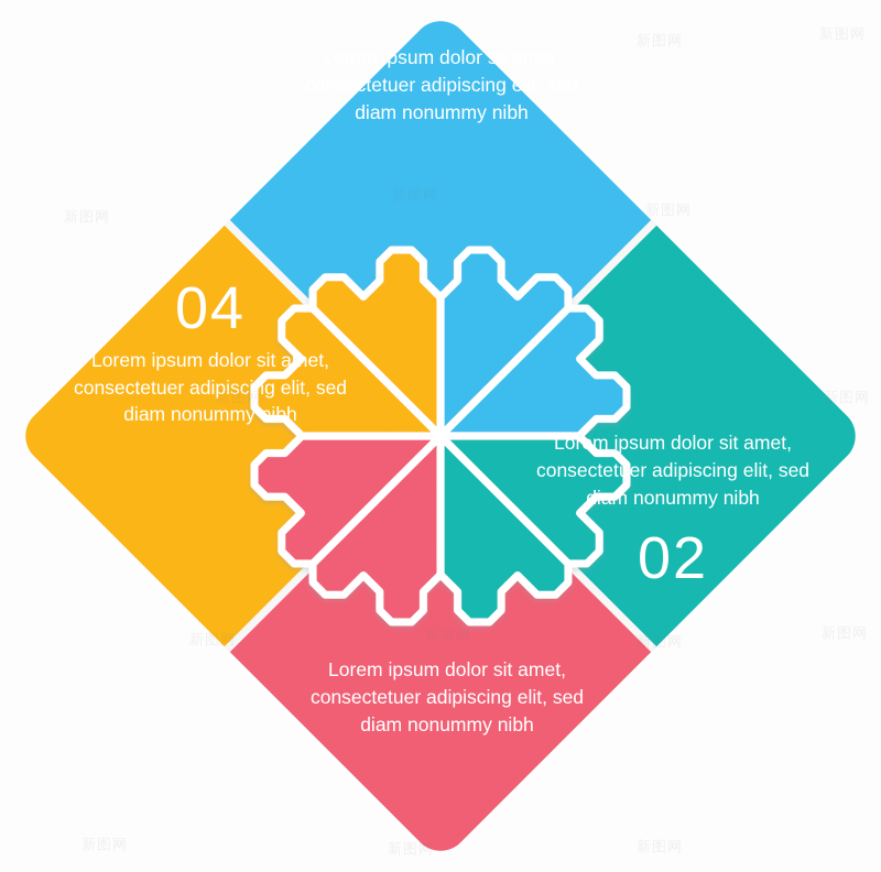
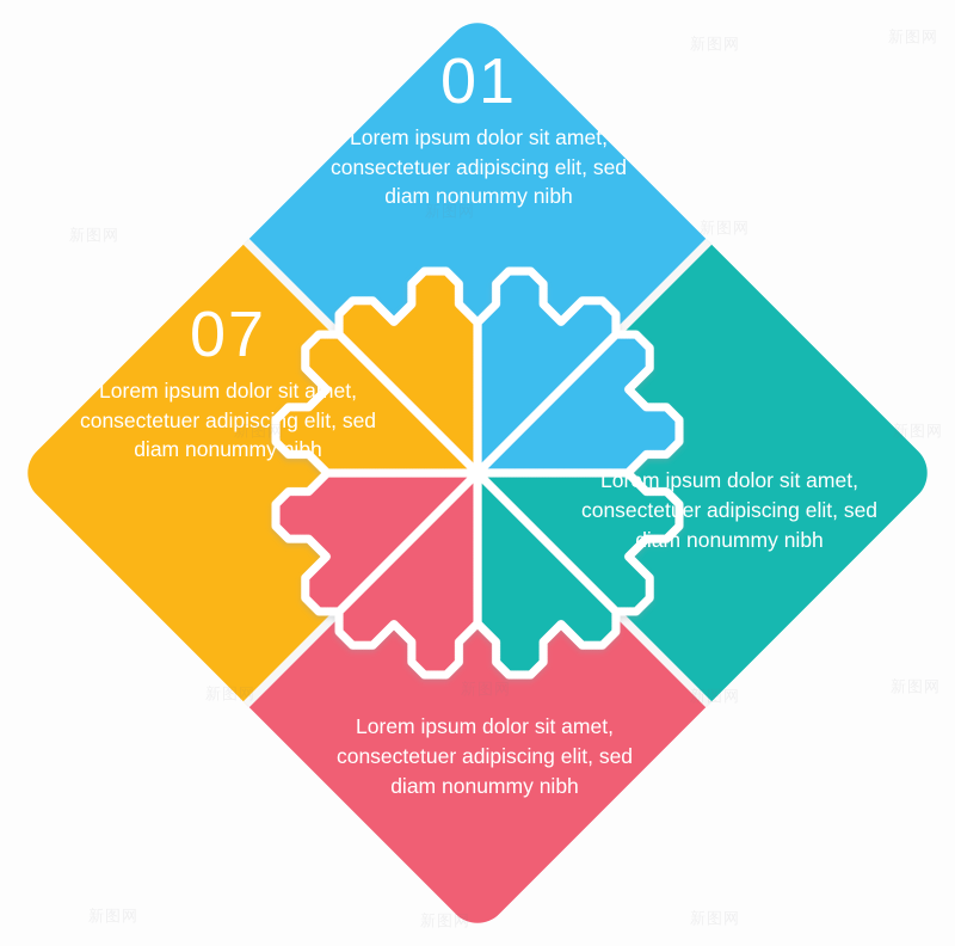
+ 01
  Lorem ipsum dolor sit amet,
  consectetuer adipiscing elit, sed
  diam nonummy nibh
  Lorem ipsum dolor sit amet,
  consectetuer adipiscing elit, sed
  diam nonummy nibh
- 02
  Lorem ipsum dolor sit amet,
  consectetuer adipiscing elit, sed
  diam nonummy nibh
- 04
+ 07
  Lorem ipsum dolor sit amet,
  consectetuer adipiscing elit, sed
  diam nonummy nibh
  新图网
  新图网
  新图网
  新图网
  新图网
  新图网
